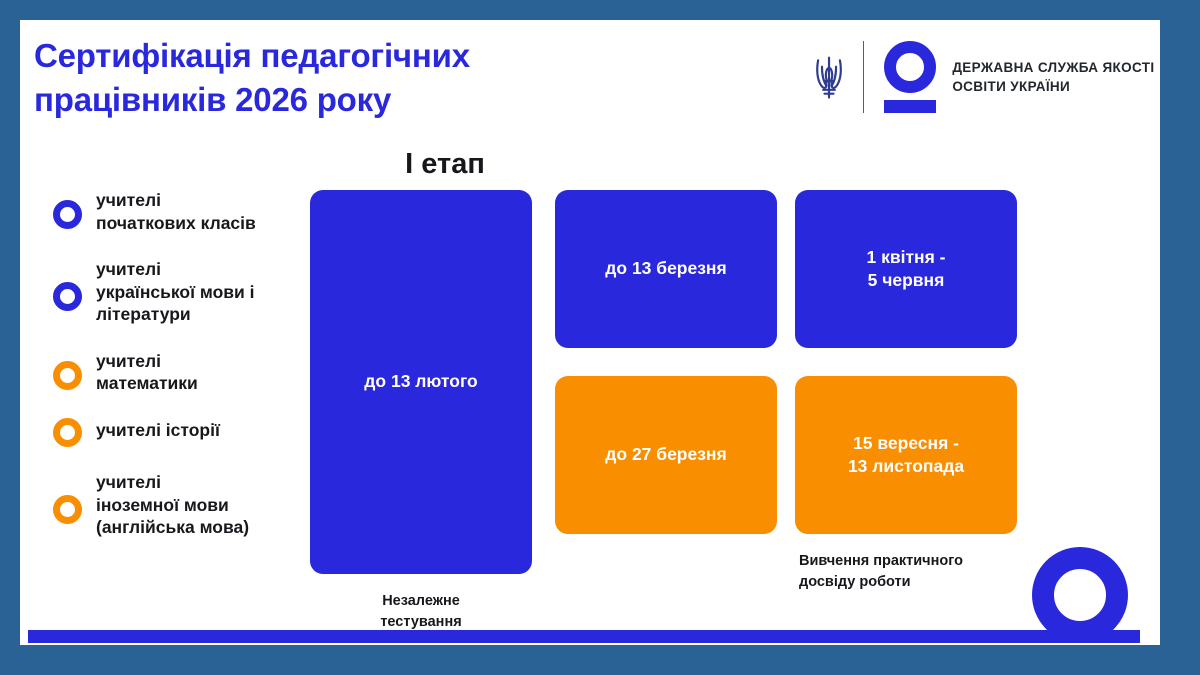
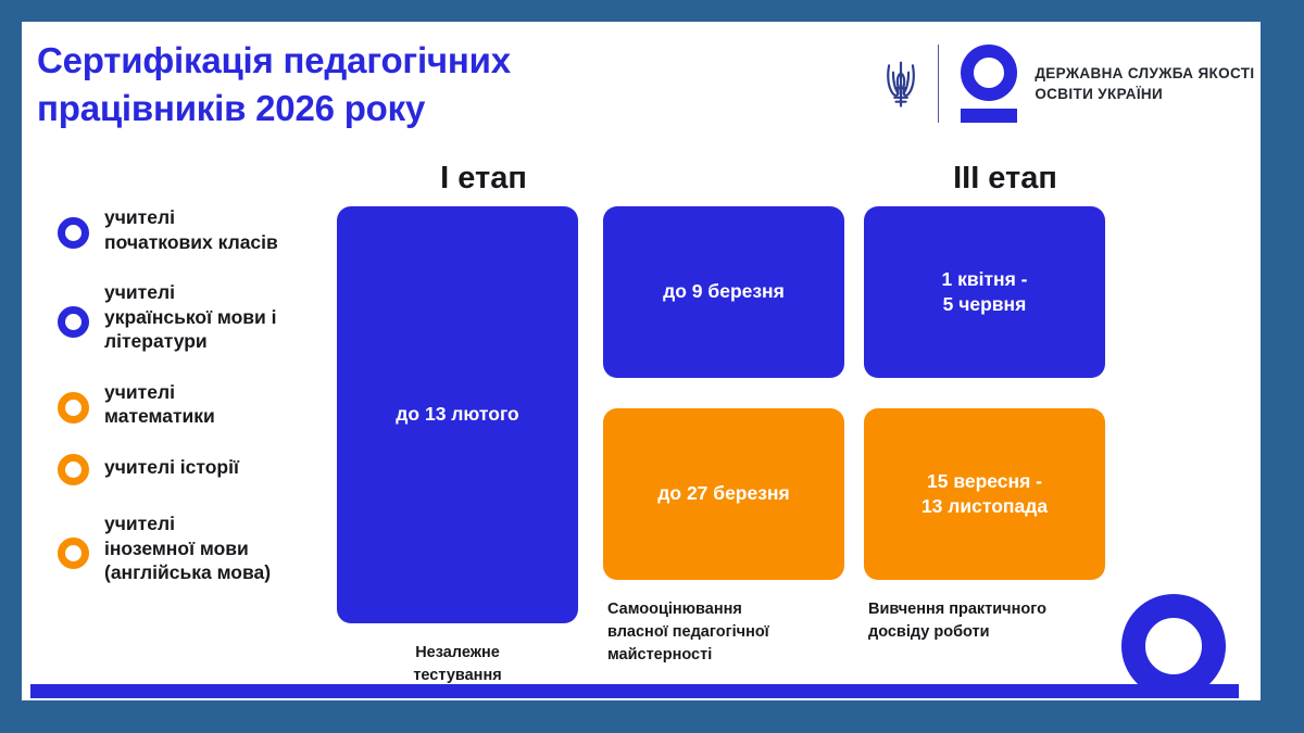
  Сертифікація педагогічних працівників 2026 року
  ДЕРЖАВНА СЛУЖБА ЯКОСТІ ОСВІТИ УКРАЇНИ
  I етап
+ III етап
  учителі
  початкових класів
  учителі
  української мови і
  літератури
  учителі
  математики
  учителі історії
  учителі
  іноземної мови
  (англійська мова)
  до 13 лютого
  Незалежне
  тестування
- до 13 березня
+ до 9 березня
  до 27 березня
+ Самооцінювання
+ власної педагогічної
+ майстерності
  1 квітня -
  5 червня
  15 вересня -
  13 листопада
  Вивчення практичного
  досвіду роботи
